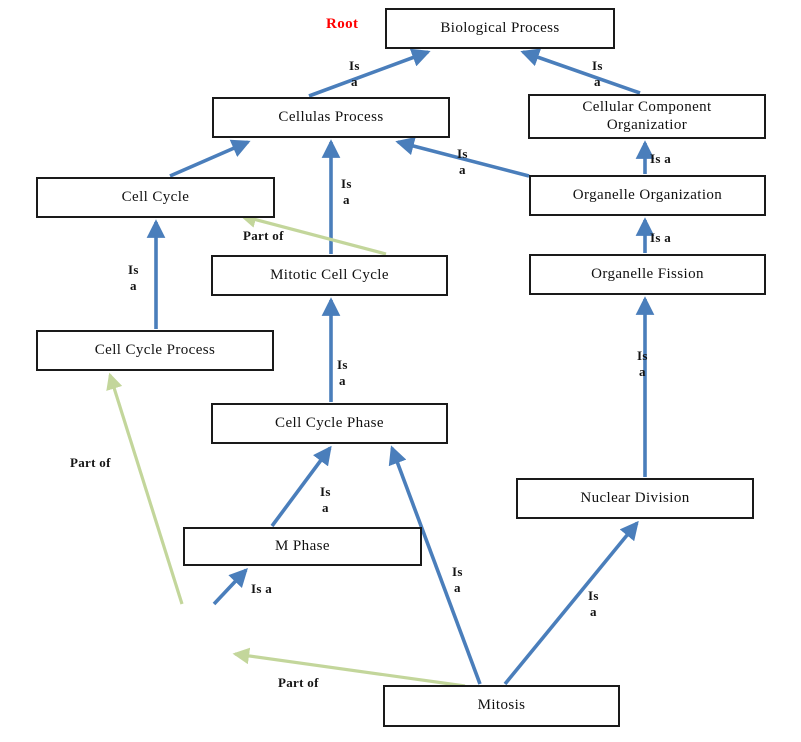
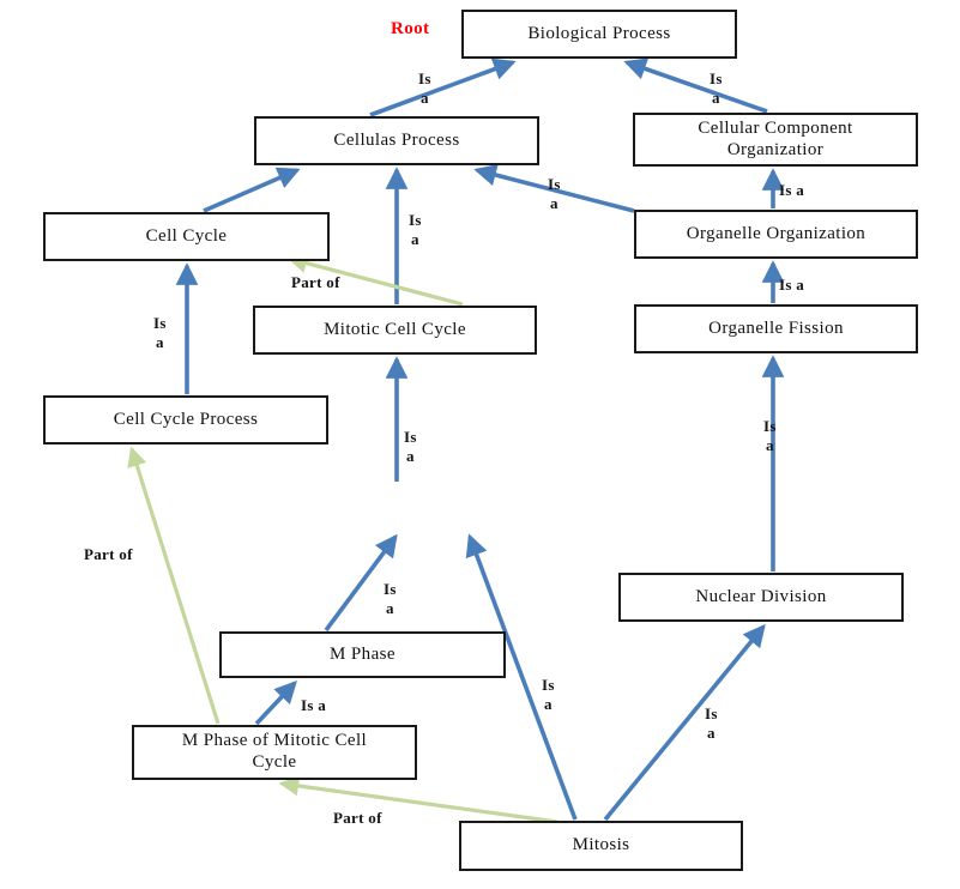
  Root
  Biological Process
  Cellulas Process
  Cellular Component
  Organizatior
  Cell Cycle
  Organelle Organization
  Mitotic Cell Cycle
  Organelle Fission
  Cell Cycle Process
- Cell Cycle Phase
  Nuclear Division
  M Phase
+ M Phase of Mitotic Cell
+ Cycle
  Mitosis
  Is
  a
  Is
  a
  Is
  a
  Is
  a
  Is a
  Is a
  Part of
  Is
  a
  Is
  a
  Is
  a
  Is
  a
  Is
  a
  Is a
  Part of
  Is
  a
  Part of
